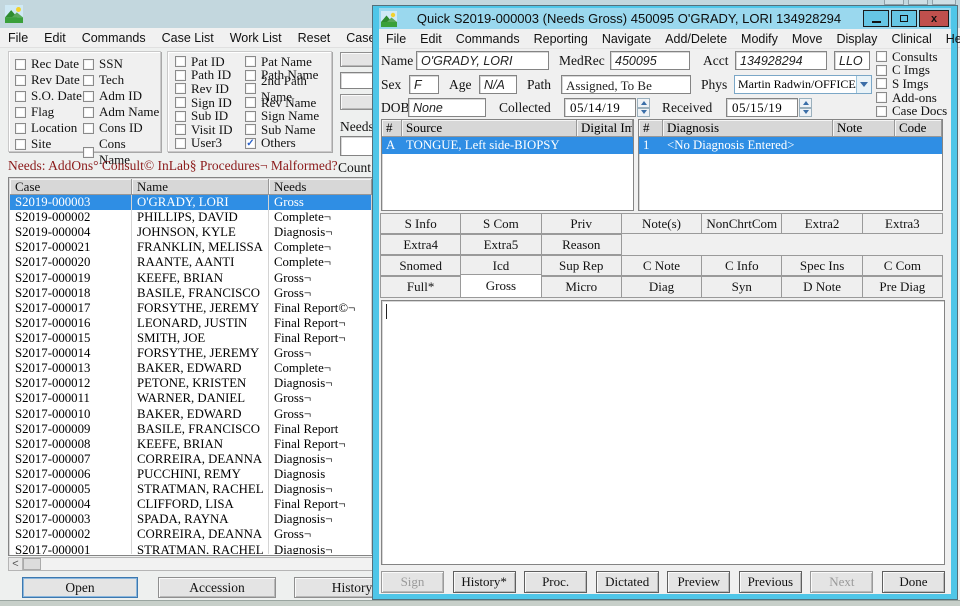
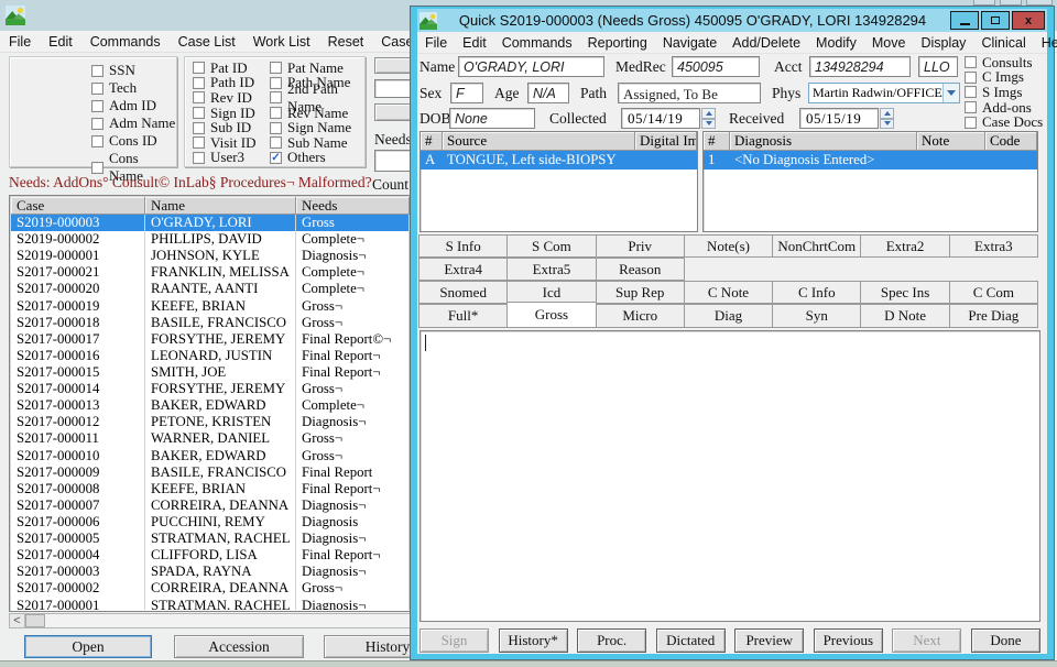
  File
  Edit
  Commands
  Case List
  Work List
  Reset
- Rec Date
- Rev Date
- S.O. Date
- Flag
- Location
- Site
  SSN
  Tech
  Adm ID
  Adm Name
  Cons ID
  Cons Name
  Pat ID
  Path ID
  Rev ID
  Sign ID
  Sub ID
  Visit ID
  User3
  Pat Name
  Path Name
  2nd Path Name
  Rev Name
  Sign Name
  Sub Name
  Others
  Need
  Needs: AddOns° Consult© InLab§ Procedures¬ Malformed?
  Count
  Case
  Name
  Needs
  S2019-000003
  O'GRADY, LORI
  Gross
  S2019-000002
  PHILLIPS, DAVID
  Complete¬
- S2019-000004
+ S2019-000001
  JOHNSON, KYLE
  Diagnosis¬
  S2017-000021
  FRANKLIN, MELISSA
  Complete¬
  S2017-000020
  RAANTE, AANTI
  Complete¬
  S2017-000019
  KEEFE, BRIAN
  Gross¬
  S2017-000018
  BASILE, FRANCISCO
  Gross¬
  S2017-000017
  FORSYTHE, JEREMY
  Final Report©¬
  S2017-000016
  LEONARD, JUSTIN
  Final Report¬
  S2017-000015
  SMITH, JOE
  Final Report¬
  S2017-000014
  FORSYTHE, JEREMY
  Gross¬
  S2017-000013
  BAKER, EDWARD
  Complete¬
  S2017-000012
  PETONE, KRISTEN
  Diagnosis¬
  S2017-000011
  WARNER, DANIEL
  Gross¬
  S2017-000010
  BAKER, EDWARD
  Gross¬
  S2017-000009
  BASILE, FRANCISCO
  Final Report
  S2017-000008
  KEEFE, BRIAN
  Final Report¬
  S2017-000007
  CORREIRA, DEANNA
  Diagnosis¬
  S2017-000006
  PUCCHINI, REMY
  Diagnosis
  S2017-000005
  STRATMAN, RACHEL
  Diagnosis¬
  S2017-000004
  CLIFFORD, LISA
  Final Report¬
  S2017-000003
  SPADA, RAYNA
  Diagnosis¬
  S2017-000002
  CORREIRA, DEANNA
  Gross¬
  S2017-000001
  STRATMAN, RACHEL
  Diagnosis¬
  <
  Open
  Accession
  History
  Quick S2019-000003 (Needs Gross) 450095 O'GRADY, LORI 134928294
  x
  File
  Edit
  Commands
  Reporting
  Navigate
  Add/Delete
  Modify
  Move
  Display
  Clinical
  Name
  O'GRADY, LORI
  MedRec
  450095
  Acct
  134928294
  LLO
  Sex
  F
  Age
  N/A
  Path
  Assigned, To Be
  Phys
  Martin Radwin/OFFICE
  DOB
  None
  Collected
  05/14/19
  Received
  05/15/19
  Consults
  C Imgs
  S Imgs
  Add-ons
  Case Docs
  #
  Source
  Digital Im
  A
  TONGUE, Left side-BIOPSY
  #
  Diagnosis
  Note
  Code
  1
  <No Diagnosis Entered>
  S Info
  S Com
  Priv
  Note(s)
  NonChrtCom
  Extra2
  Extra3
  Extra4
  Extra5
  Reason
  Snomed
  Icd
  Sup Rep
  C Note
  C Info
  Spec Ins
  C Com
  Full*
  Gross
  Micro
  Diag
  Syn
  D Note
  Pre Diag
  Sign
  History*
  Proc.
  Dictated
  Preview
  Previous
  Next
  Done
